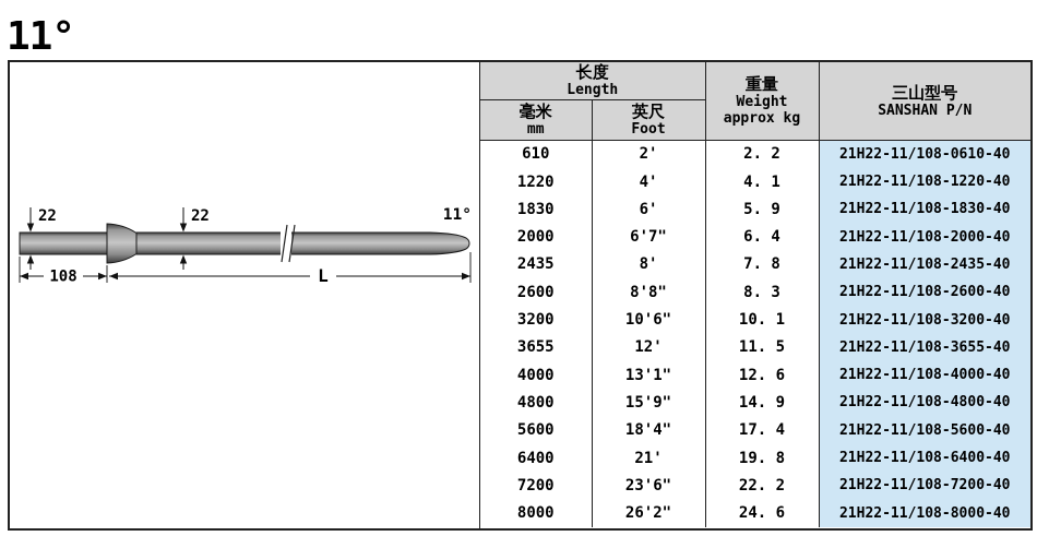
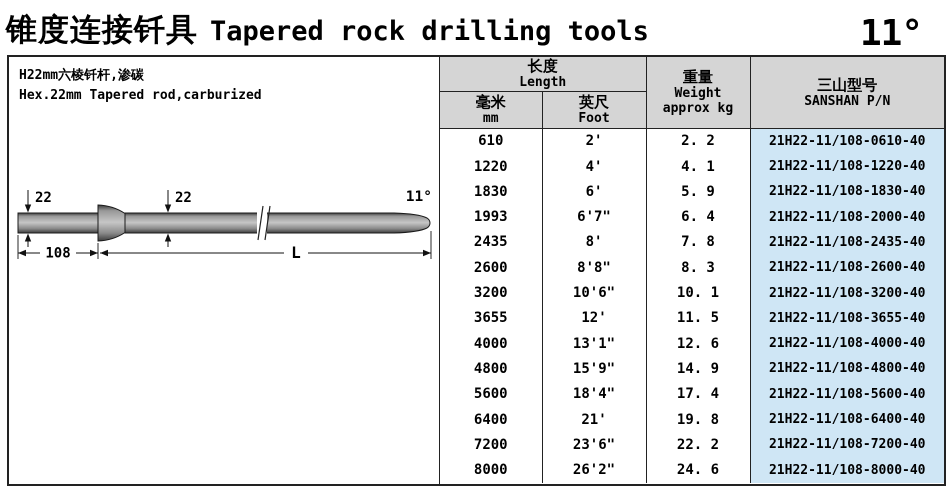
+ 锥度连接钎具
+ Tapered rock drilling tools
  11°
+ H22mm六棱钎杆,渗碳
+ Hex.22mm Tapered rod,carburized
  22
  22
  108
  L
  11°
  长度 Length	重量 Weight approx kg	三山型号 SANSHAN P/N
  毫米 mm	英尺 Foot
  610	2'	2. 2	21H22-11/108-0610-40
  1220	4'	4. 1	21H22-11/108-1220-40
  1830	6'	5. 9	21H22-11/108-1830-40
- 2000	6'7"	6. 4	21H22-11/108-2000-40
+ 1993	6'7"	6. 4	21H22-11/108-2000-40
  2435	8'	7. 8	21H22-11/108-2435-40
  2600	8'8"	8. 3	21H22-11/108-2600-40
  3200	10'6"	10. 1	21H22-11/108-3200-40
  3655	12'	11. 5	21H22-11/108-3655-40
  4000	13'1"	12. 6	21H22-11/108-4000-40
  4800	15'9"	14. 9	21H22-11/108-4800-40
  5600	18'4"	17. 4	21H22-11/108-5600-40
  6400	21'	19. 8	21H22-11/108-6400-40
  7200	23'6"	22. 2	21H22-11/108-7200-40
  8000	26'2"	24. 6	21H22-11/108-8000-40
